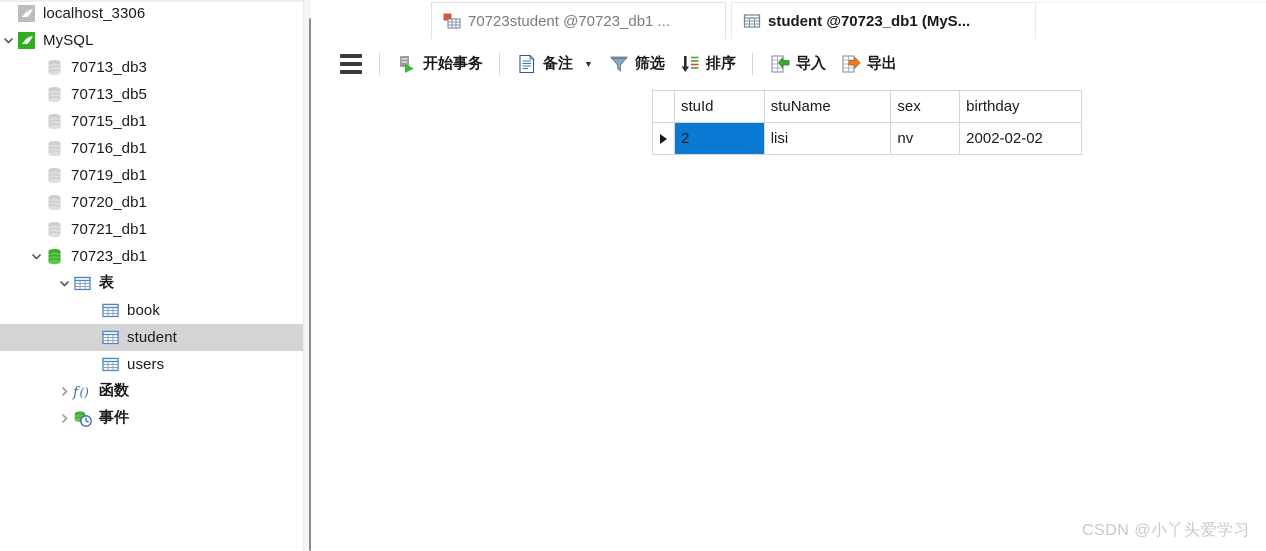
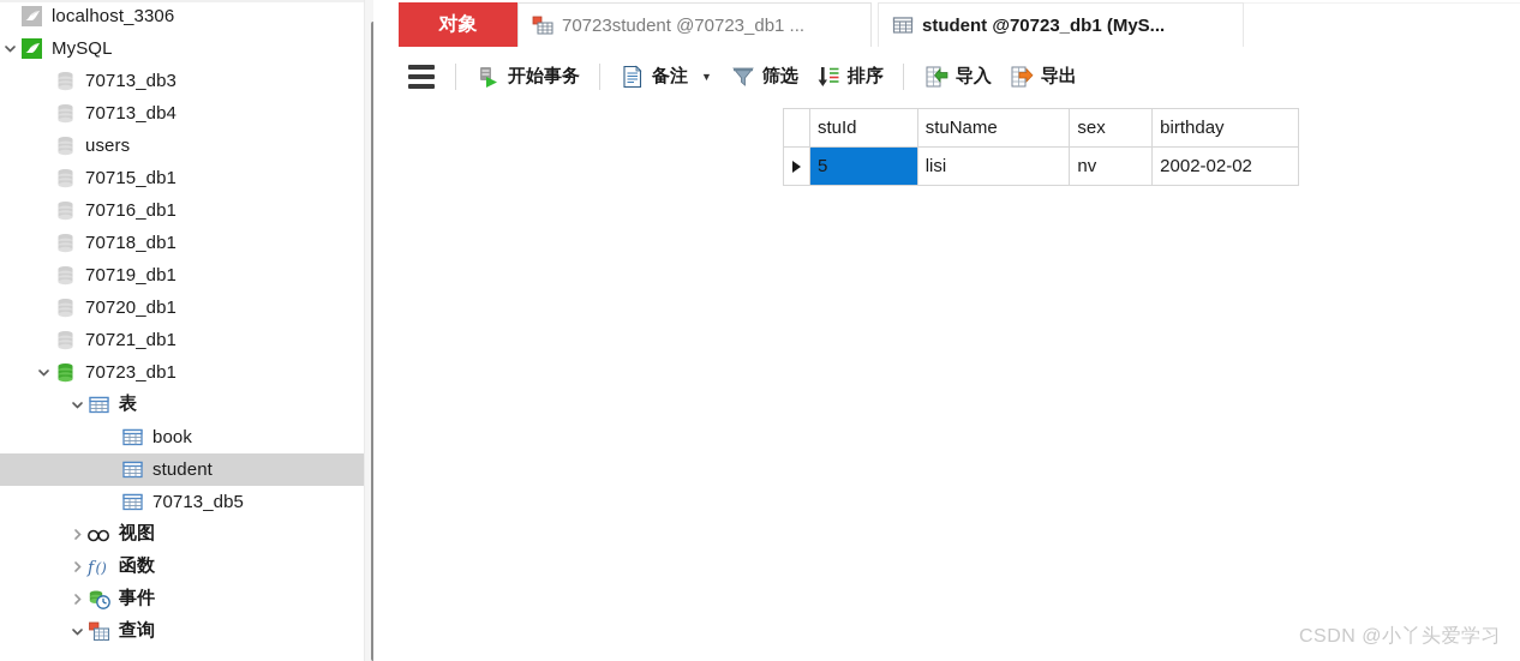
  localhost_3306
  MySQL
  70713_db3
+ 70713_db4
- 70713_db5
+ users
  70715_db1
  70716_db1
+ 70718_db1
  70719_db1
  70720_db1
  70721_db1
  70723_db1
  表
  book
  student
- users
+ 70713_db5
+ 视图
  f
  ()
  函数
  事件
+ 查询
+ 对象
  70723student @70723_db1 ...
  student @70723_db1 (MyS...
  开始事务
  备注
  ▼
  筛选
  排序
  导入
  导出
  	stuId	stuName	sex	birthday
- 	2	lisi	nv	2002-02-02
+ 	5	lisi	nv	2002-02-02
  CSDN @小丫头爱学习
